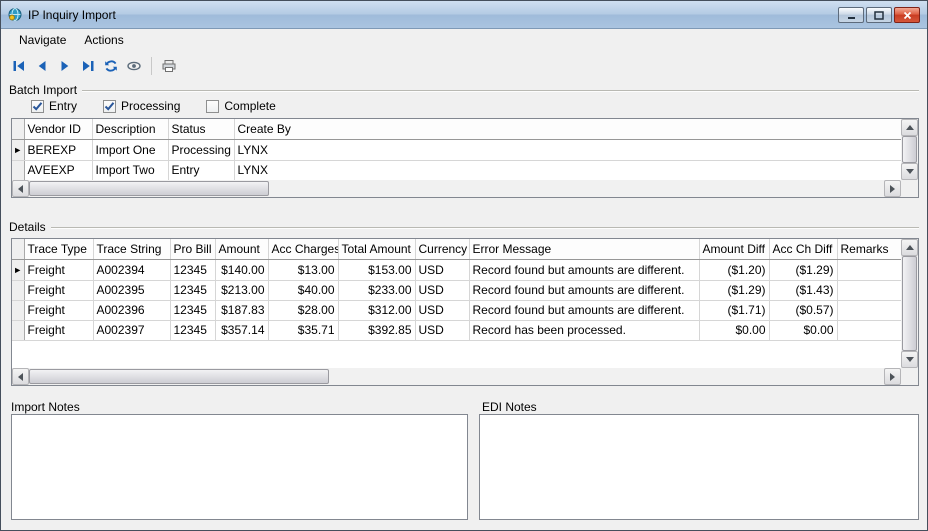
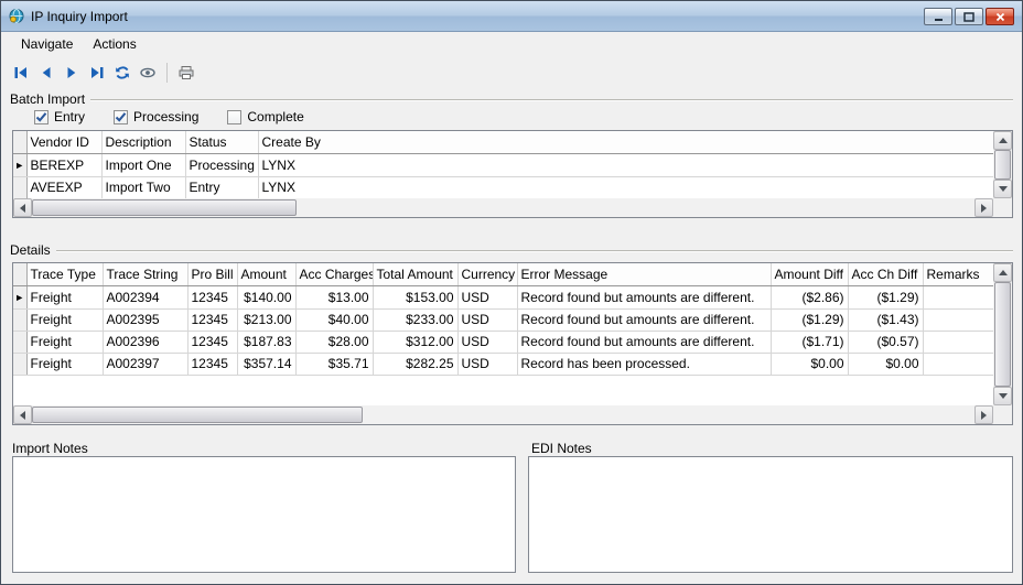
  IP Inquiry Import
  Navigate
  Actions
  Batch Import
  Entry
  Processing
  Complete
  	Vendor ID	Description	Status	Create By
  ►	BEREXP	Import One	Processing	LYNX
  	AVEEXP	Import Two	Entry	LYNX
  Details
  	Trace Type	Trace String	Pro Bill	Amount	Acc Charges	Total Amount	Currency	Error Message	Amount Diff	Acc Ch Diff	Remarks
- ►	Freight	A002394	12345	$140.00	$13.00	$153.00	USD	Record found but amounts are different.	($1.20)	($1.29)
+ ►	Freight	A002394	12345	$140.00	$13.00	$153.00	USD	Record found but amounts are different.	($2.86)	($1.29)
  	Freight	A002395	12345	$213.00	$40.00	$233.00	USD	Record found but amounts are different.	($1.29)	($1.43)
  	Freight	A002396	12345	$187.83	$28.00	$312.00	USD	Record found but amounts are different.	($1.71)	($0.57)
- 	Freight	A002397	12345	$357.14	$35.71	$392.85	USD	Record has been processed.	$0.00	$0.00
+ 	Freight	A002397	12345	$357.14	$35.71	$282.25	USD	Record has been processed.	$0.00	$0.00
  Import Notes
  EDI Notes
